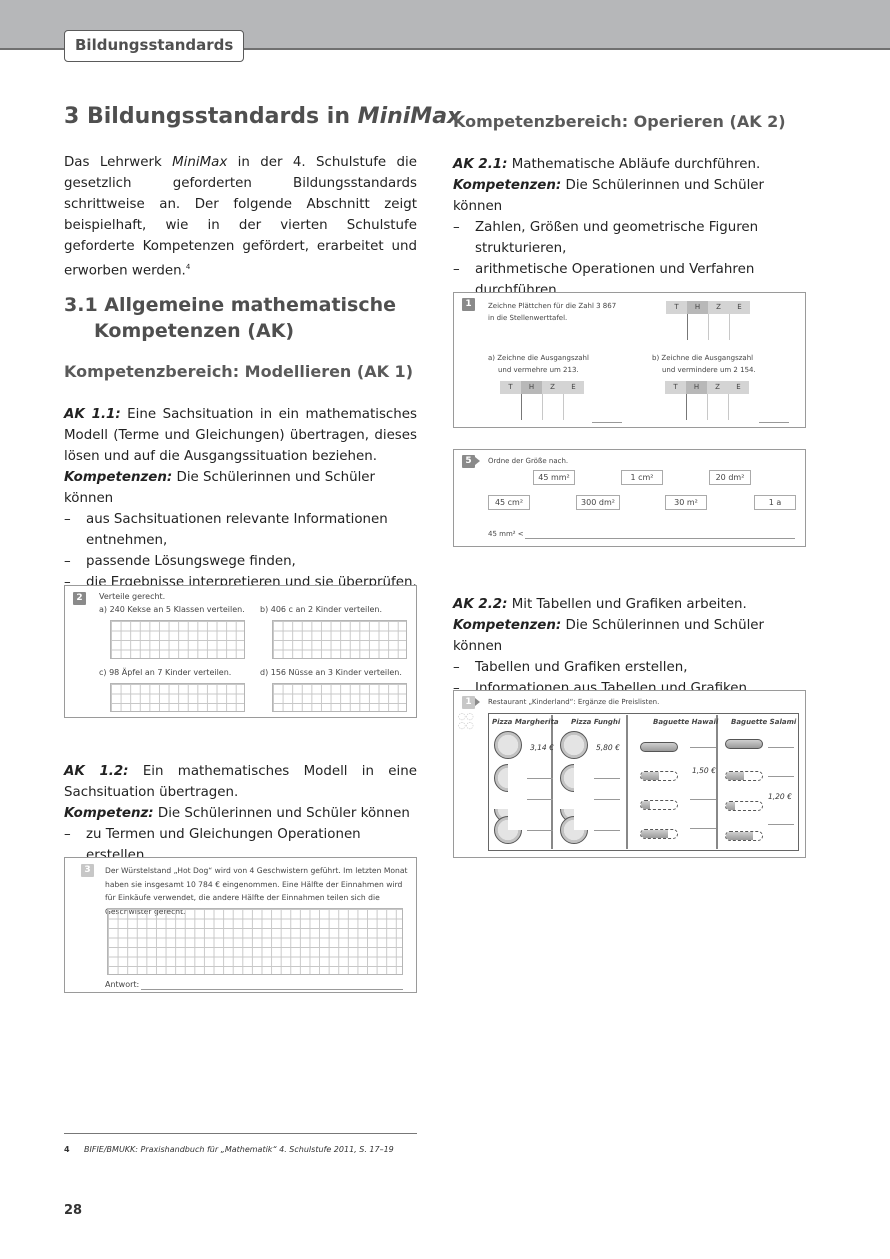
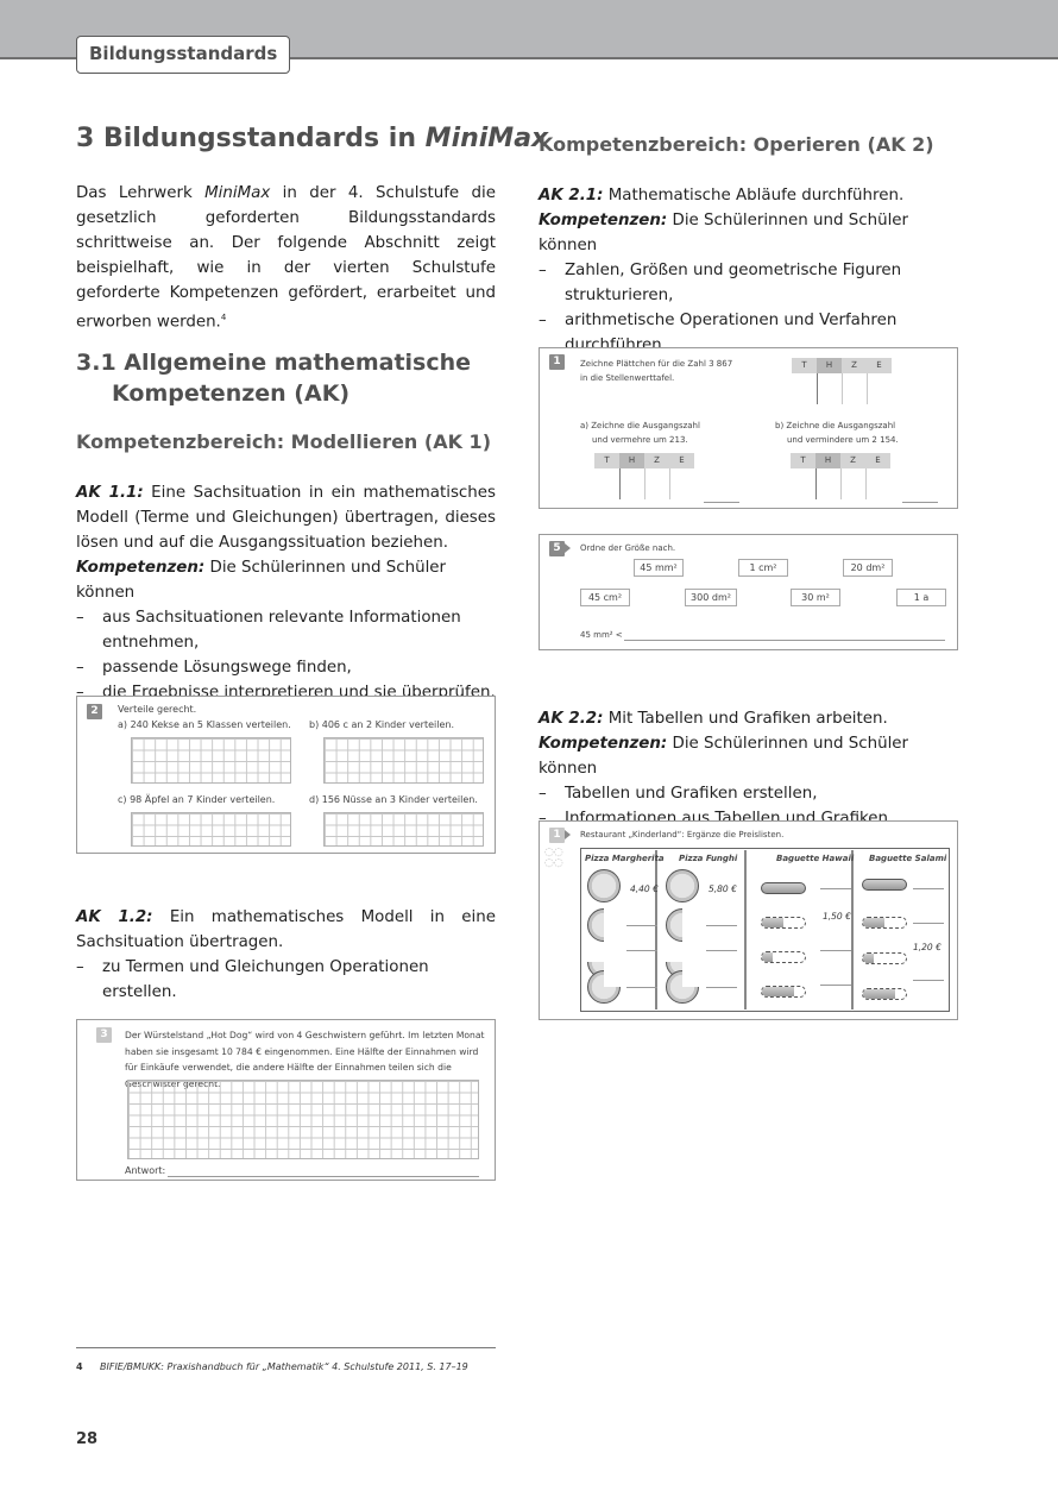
  Bildungsstandards
  3 Bildungsstandards in MiniMax
  Das Lehrwerk MiniMax in der 4. Schulstufe die gesetzlich geforderten Bildungsstandards schrittweise an. Der folgende Abschnitt zeigt beispielhaft, wie in der vierten Schulstufe geforderte Kompetenzen gefördert, erarbeitet und erworben werden.4
  3.1 Allgemeine mathematische
  Kompetenzen (AK)
  Kompetenzbereich: Modellieren (AK 1)
  AK 1.1: Eine Sachsituation in ein mathematisches Modell (Terme und Gleichungen) übertragen, dieses lösen und auf die Ausgangssituation beziehen.
  Kompetenzen: Die Schülerinnen und Schüler können
  –
  aus Sachsituationen relevante Informationen entnehmen,
  –
  passende Lösungswege finden,
  –
  die Ergebnisse interpretieren und sie überprüfen.
  2
  Verteile gerecht.
  a) 240 Kekse an 5 Klassen verteilen.
  b) 406 c an 2 Kinder verteilen.
  c) 98 Äpfel an 7 Kinder verteilen.
  d) 156 Nüsse an 3 Kinder verteilen.
  AK 1.2: Ein mathematisches Modell in eine Sachsituation übertragen.
- Kompetenz: Die Schülerinnen und Schüler können
  –
  zu Termen und Gleichungen Operationen erstellen.
  3
  Der Würstelstand „Hot Dog“ wird von 4 Geschwistern geführt. Im letzten Monat haben sie insgesamt 10 784 € eingenommen. Eine Hälfte der Einnahmen wird für Einkäufe verwendet, die andere Hälfte der Einnahmen teilen sich die
  Antwort:
  Kompetenzbereich: Operieren (AK 2)
  AK 2.1: Mathematische Abläufe durchführen.
  Kompetenzen: Die Schülerinnen und Schüler können
  –
  Zahlen, Größen und geometrische Figuren strukturieren,
  –
  arithmetische Operationen und Verfahren durchführen,
  1
  Zeichne Plättchen für die Zahl 3 867
  in die Stellenwerttafel.
  T
  H
  Z
  E
  a) Zeichne die Ausgangszahl
  und vermehre um 213.
  b) Zeichne die Ausgangszahl
  und vermindere um 2 154.
  T
  H
  Z
  E
  T
  H
  Z
  E
  5
  Ordne der Größe nach.
  45 mm²
  1 cm²
  20 dm²
  45 cm²
  300 dm²
  30 m²
  1 a
  45 mm² <
  AK 2.2: Mit Tabellen und Grafiken arbeiten.
  Kompetenzen: Die Schülerinnen und Schüler können
  –
  Tabellen und Grafiken erstellen,
  –
  Informationen aus Tabellen und Grafiken
  1
  ◌◌
  ◌◌
  Restaurant „Kinderland“: Ergänze die Preislisten.
  Pizza Margherita
  Pizza Funghi
  Baguette Hawaii
  Baguette Salami
- 3,14 €
+ 4,40 €
  5,80 €
  1,50 €
  1,20 €
  4 BIFIE/BMUKK: Praxishandbuch für „Mathematik“ 4. Schulstufe 2011, S. 17–19
  28
